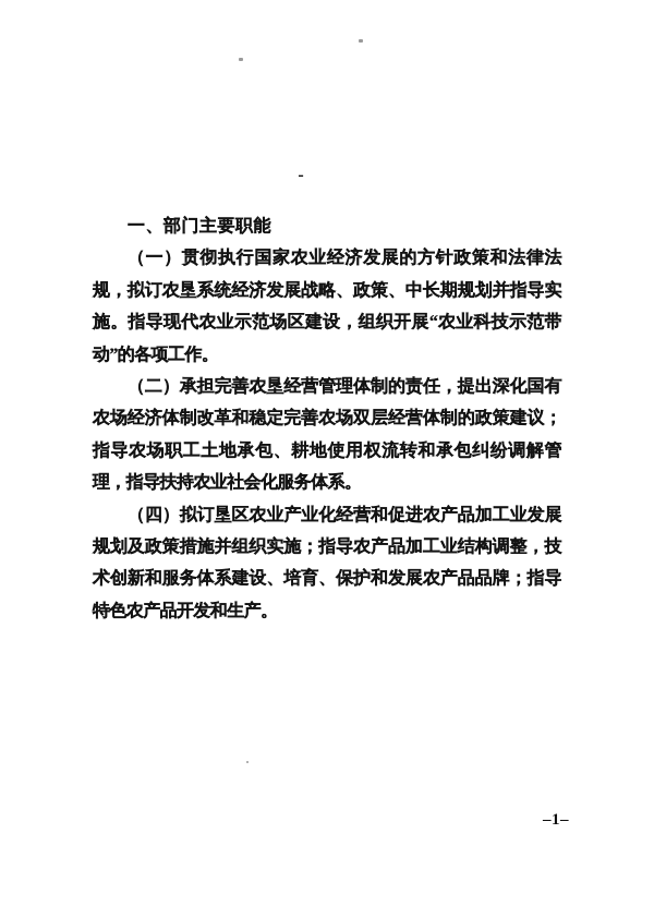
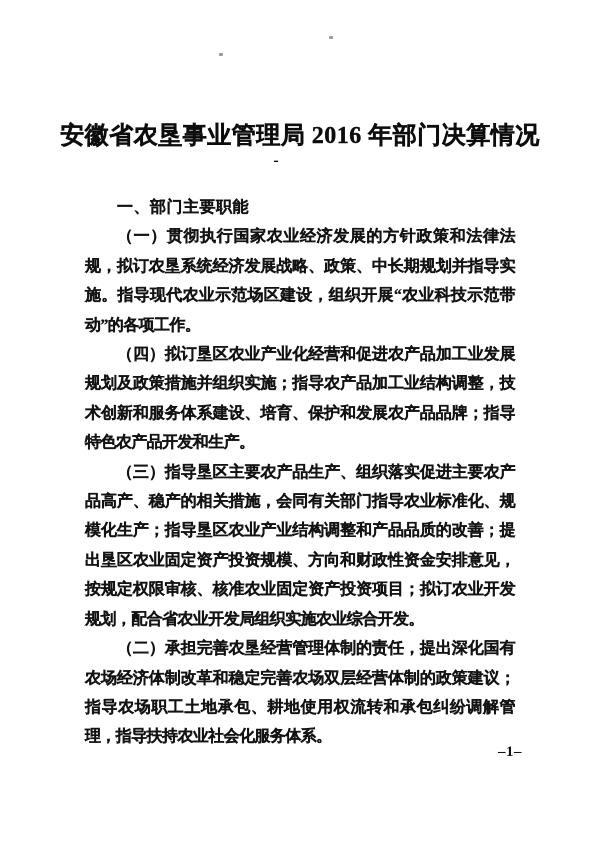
+ 安徽省农垦事业管理局 2016 年部门决算情况
  -
  一、部门主要职能
  （一）贯彻执行国家农业经济发展的方针政策和法律法规，拟订农垦系统经济发展战略、政策、中长期规划并指导实施。指导现代农业示范场区建设，组织开展“农业科技示范带动”的各项工作。
- （二）承担完善农垦经营管理体制的责任，提出深化国有农场经济体制改革和稳定完善农场双层经营体制的政策建议；指导农场职工土地承包、耕地使用权流转和承包纠纷调解管理，指导扶持农业社会化服务体系。
+ （四）拟订垦区农业产业化经营和促进农产品加工业发展规划及政策措施并组织实施；指导农产品加工业结构调整，技术创新和服务体系建设、培育、保护和发展农产品品牌；指导特色农产品开发和生产。
+ （三）指导垦区主要农产品生产、组织落实促进主要农产品高产、稳产的相关措施，会同有关部门指导农业标准化、规模化生产；指导垦区农业产业结构调整和产品品质的改善；提出垦区农业固定资产投资规模、方向和财政性资金安排意见，按规定权限审核、核准农业固定资产投资项目；拟订农业开发规划，配合省农业开发局组织实施农业综合开发。
- （四）拟订垦区农业产业化经营和促进农产品加工业发展规划及政策措施并组织实施；指导农产品加工业结构调整，技术创新和服务体系建设、培育、保护和发展农产品品牌；指导特色农产品开发和生产。
+ （二）承担完善农垦经营管理体制的责任，提出深化国有农场经济体制改革和稳定完善农场双层经营体制的政策建议；指导农场职工土地承包、耕地使用权流转和承包纠纷调解管理，指导扶持农业社会化服务体系。
  –1–
